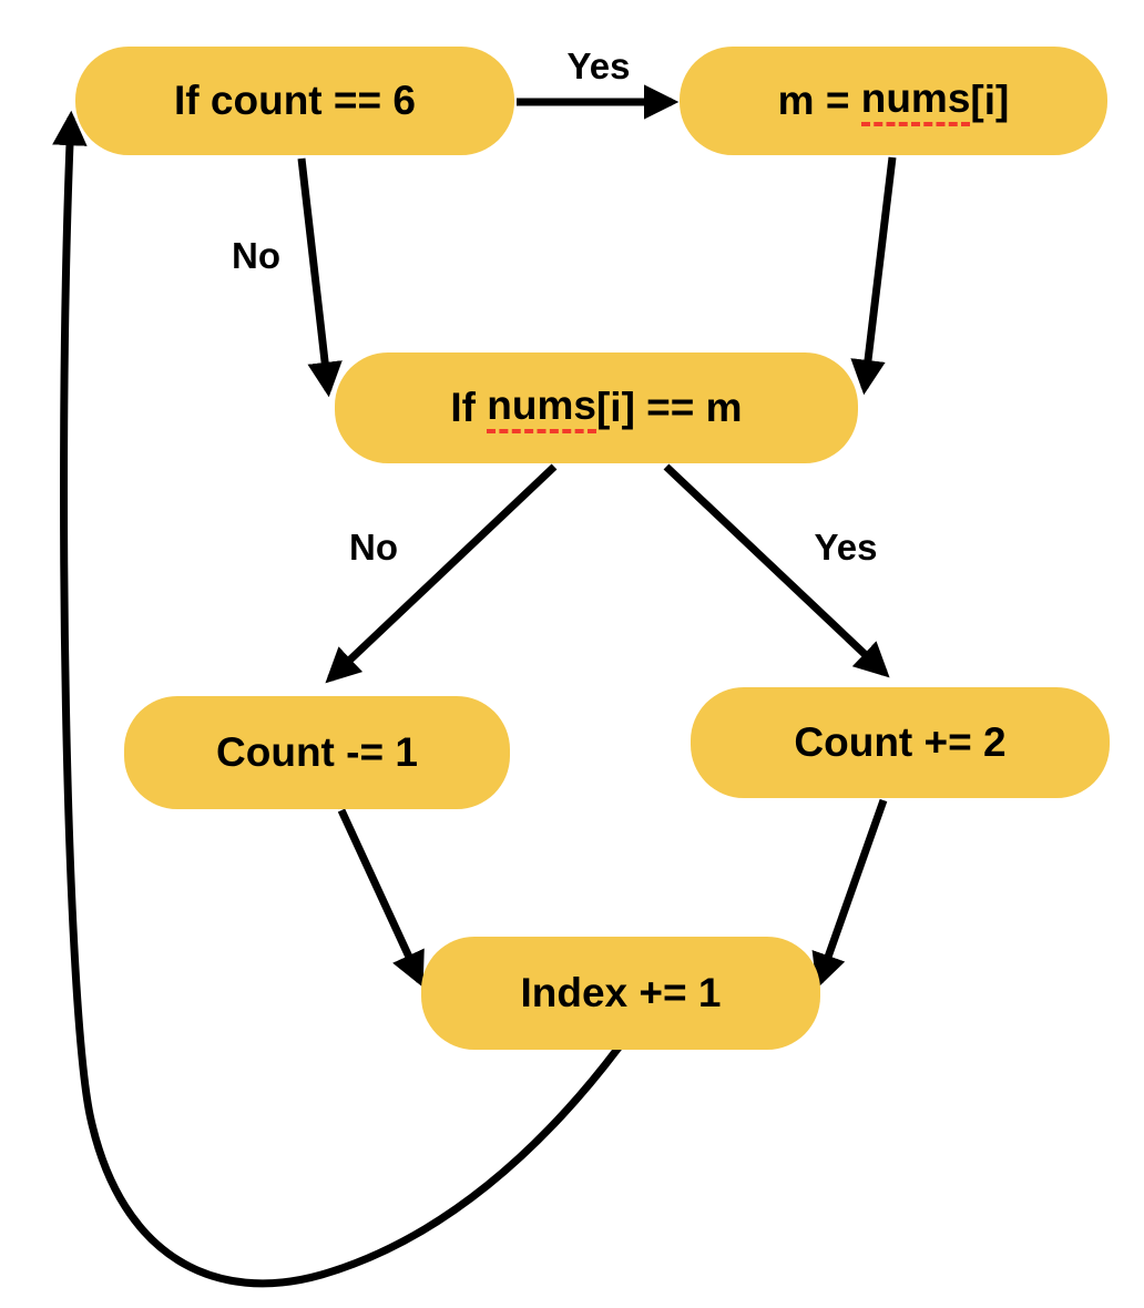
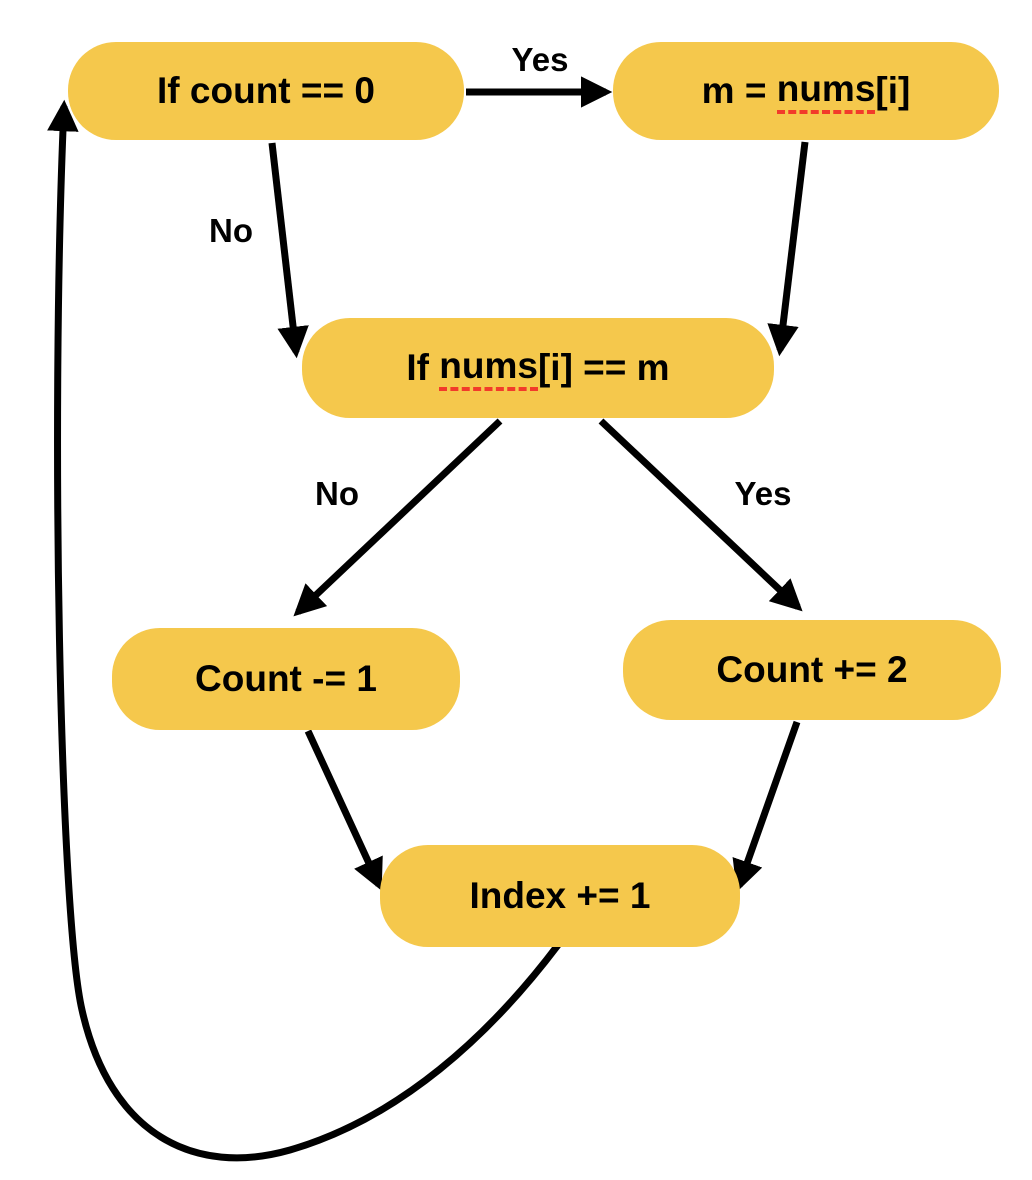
- If count == 6
+ If count == 0
  m =
  nums
  [i]
  If
  nums
  [i] == m
  Count -= 1
  Count += 2
  Index += 1
  Yes
  No
  No
  Yes
